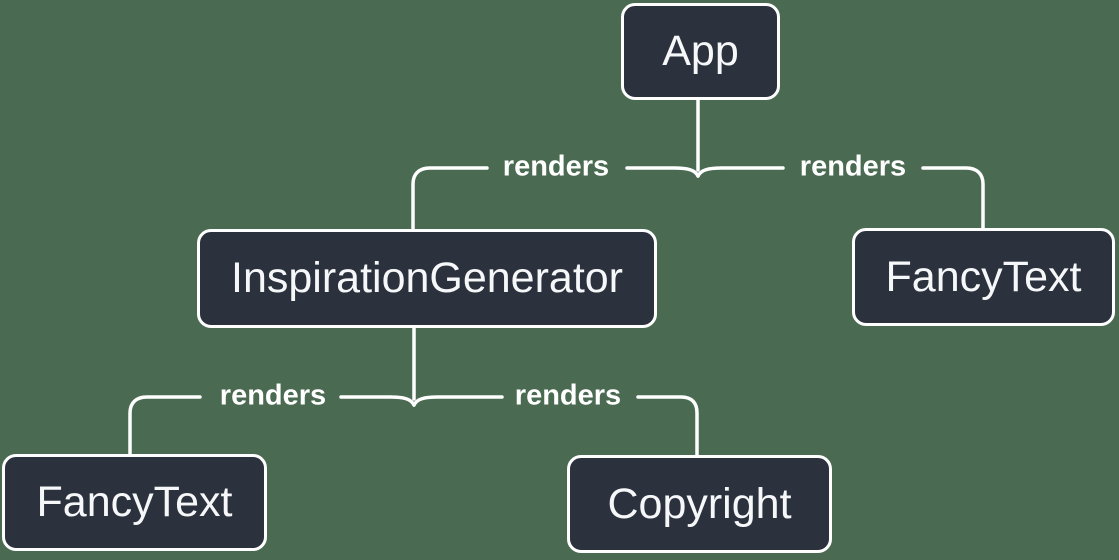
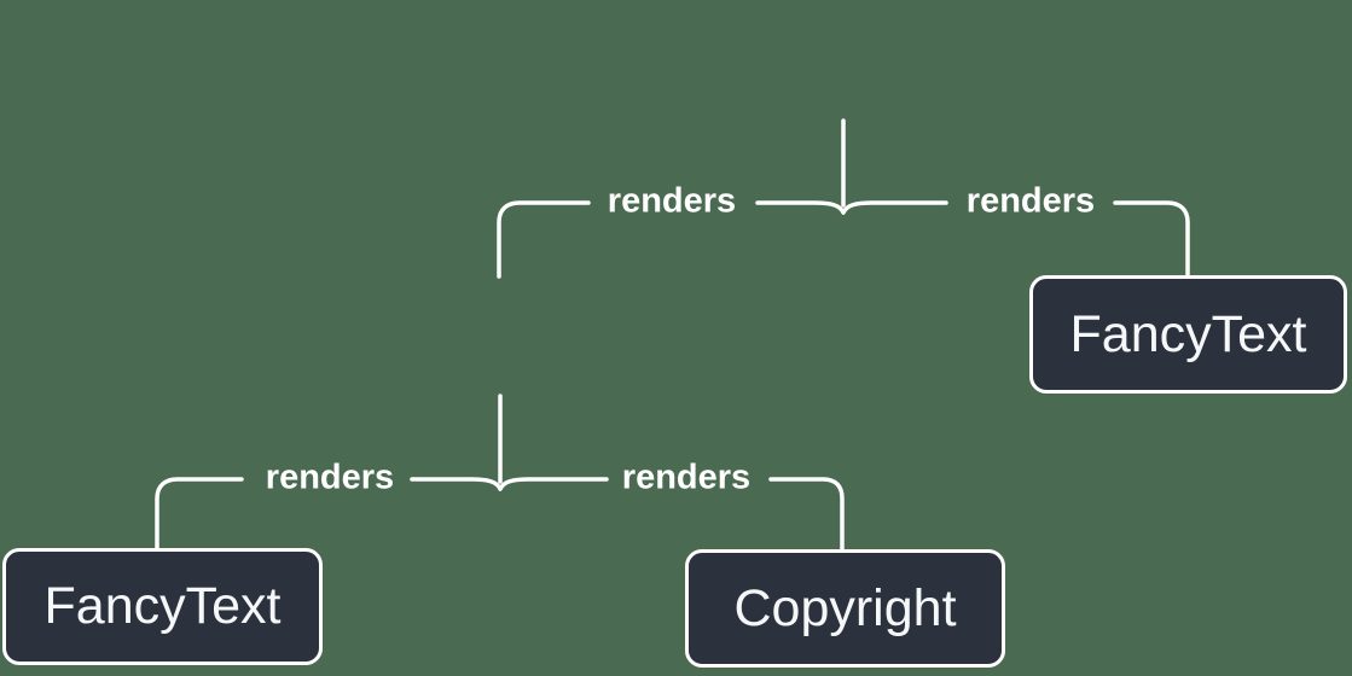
- App
- InspirationGenerator
  FancyText
  FancyText
  Copyright
  renders
  renders
  renders
  renders
